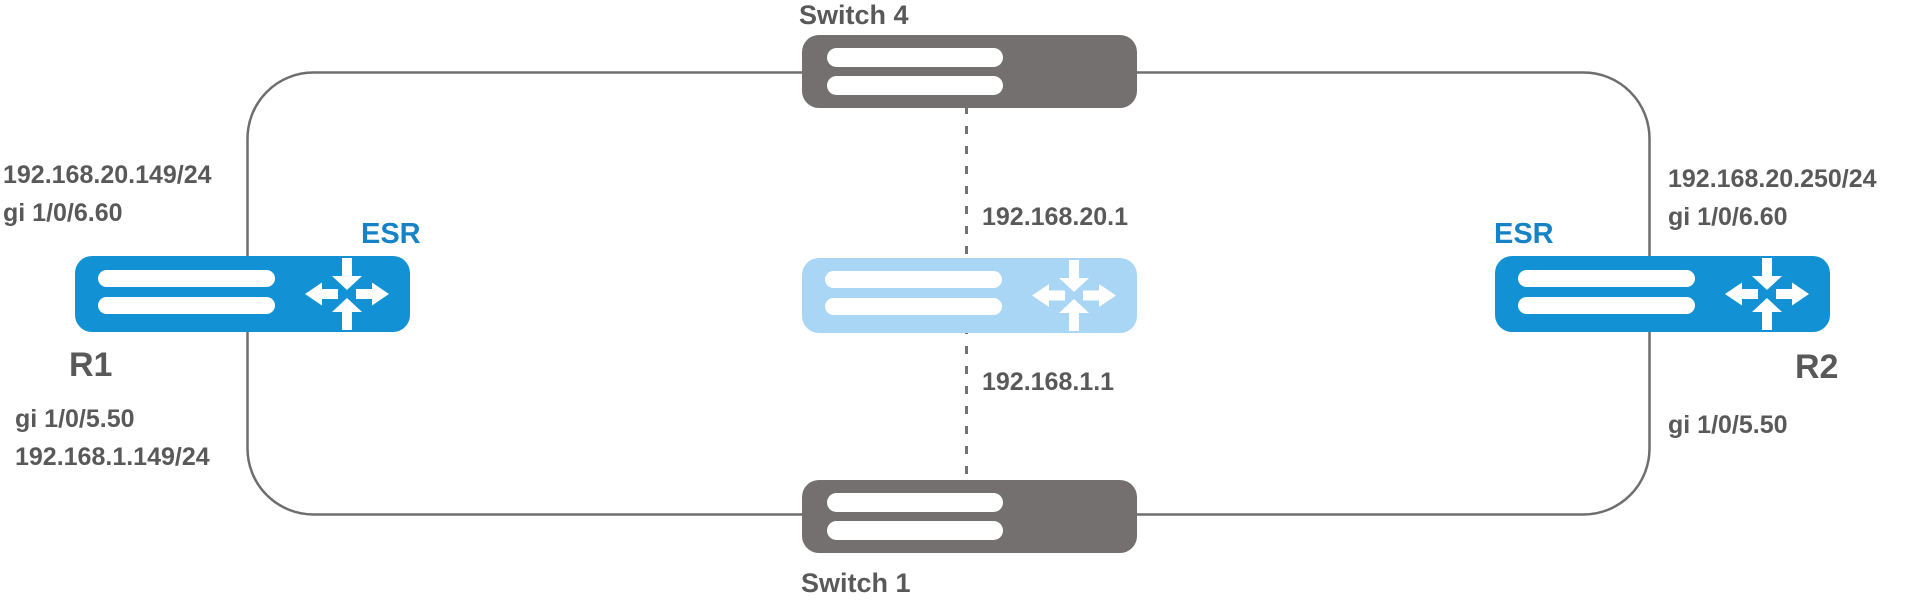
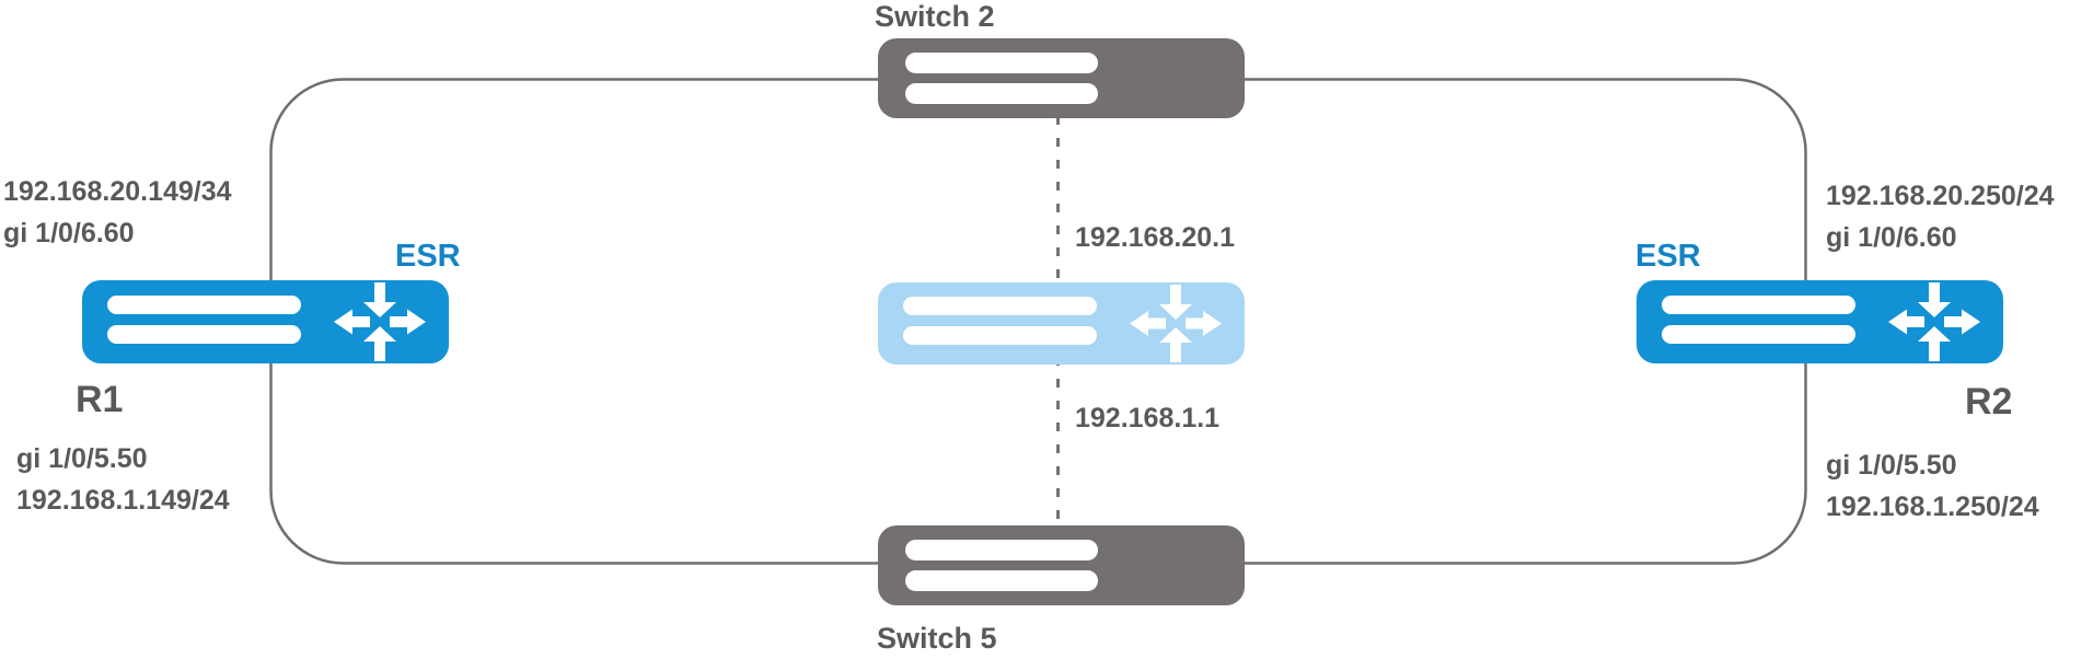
- Switch 4
+ Switch 2
- Switch 1
+ Switch 5
- 192.168.20.149/24
+ 192.168.20.149/34
  gi 1/0/6.60
  ESR
  R1
  gi 1/0/5.50
  192.168.1.149/24
  192.168.20.250/24
  gi 1/0/6.60
  ESR
  R2
  gi 1/0/5.50
+ 192.168.1.250/24
  192.168.20.1
  192.168.1.1
